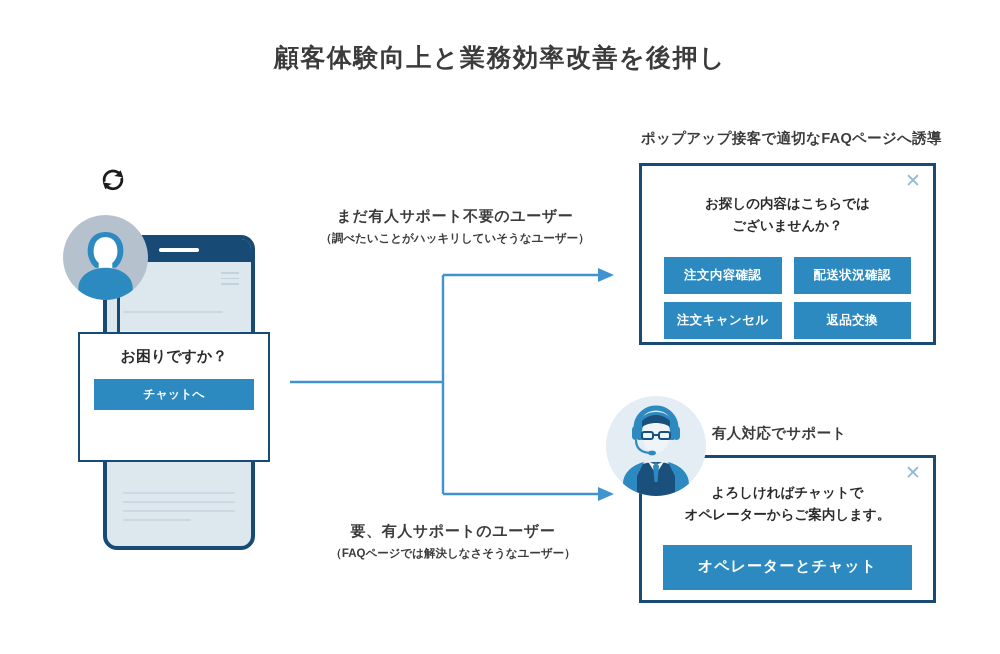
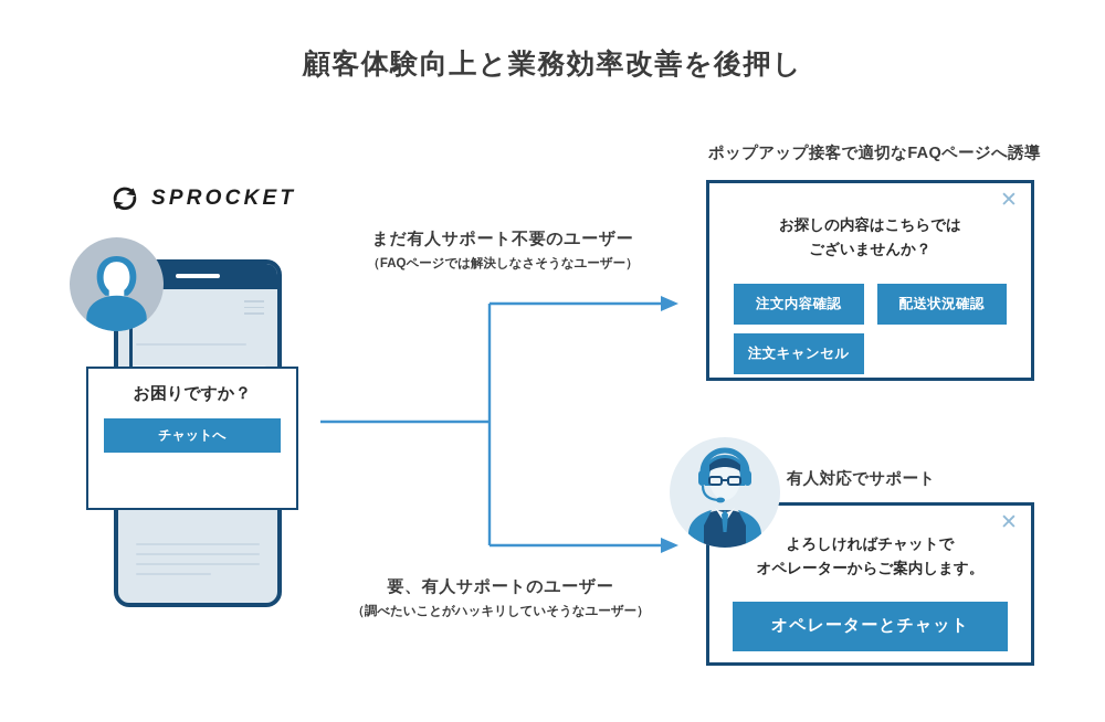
  顧客体験向上と業務効率改善を後押し
+ SPROCKET
  お困りですか？
  チャットへ
  まだ有人サポート不要のユーザー
- （調べたいことがハッキリしていそうなユーザー）
+ （FAQページでは解決しなさそうなユーザー）
  要、有人サポートのユーザー
- （FAQページでは解決しなさそうなユーザー）
+ （調べたいことがハッキリしていそうなユーザー）
  ポップアップ接客で適切なFAQページへ誘導
  ✕
  お探しの内容はこちらでは
  ございませんか？
  注文内容確認
  配送状況確認
  注文キャンセル
- 返品交換
  有人対応でサポート
  ✕
  よろしければチャットで
  オペレーターからご案内します。
  オペレーターとチャット
